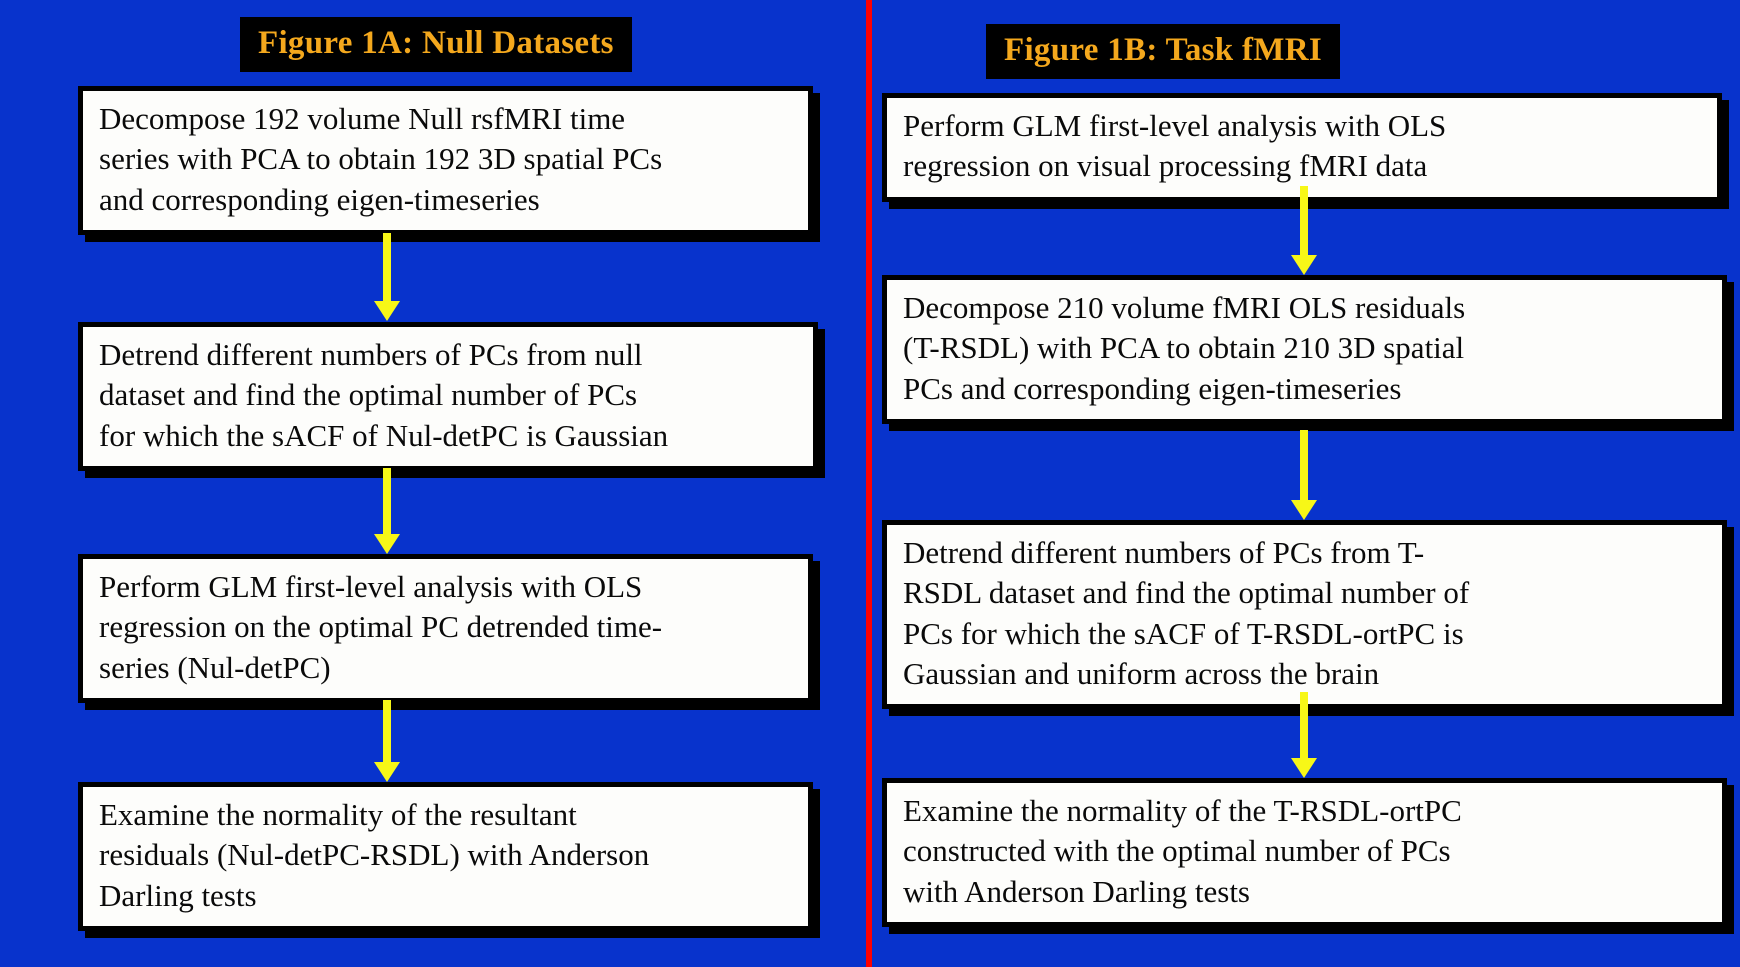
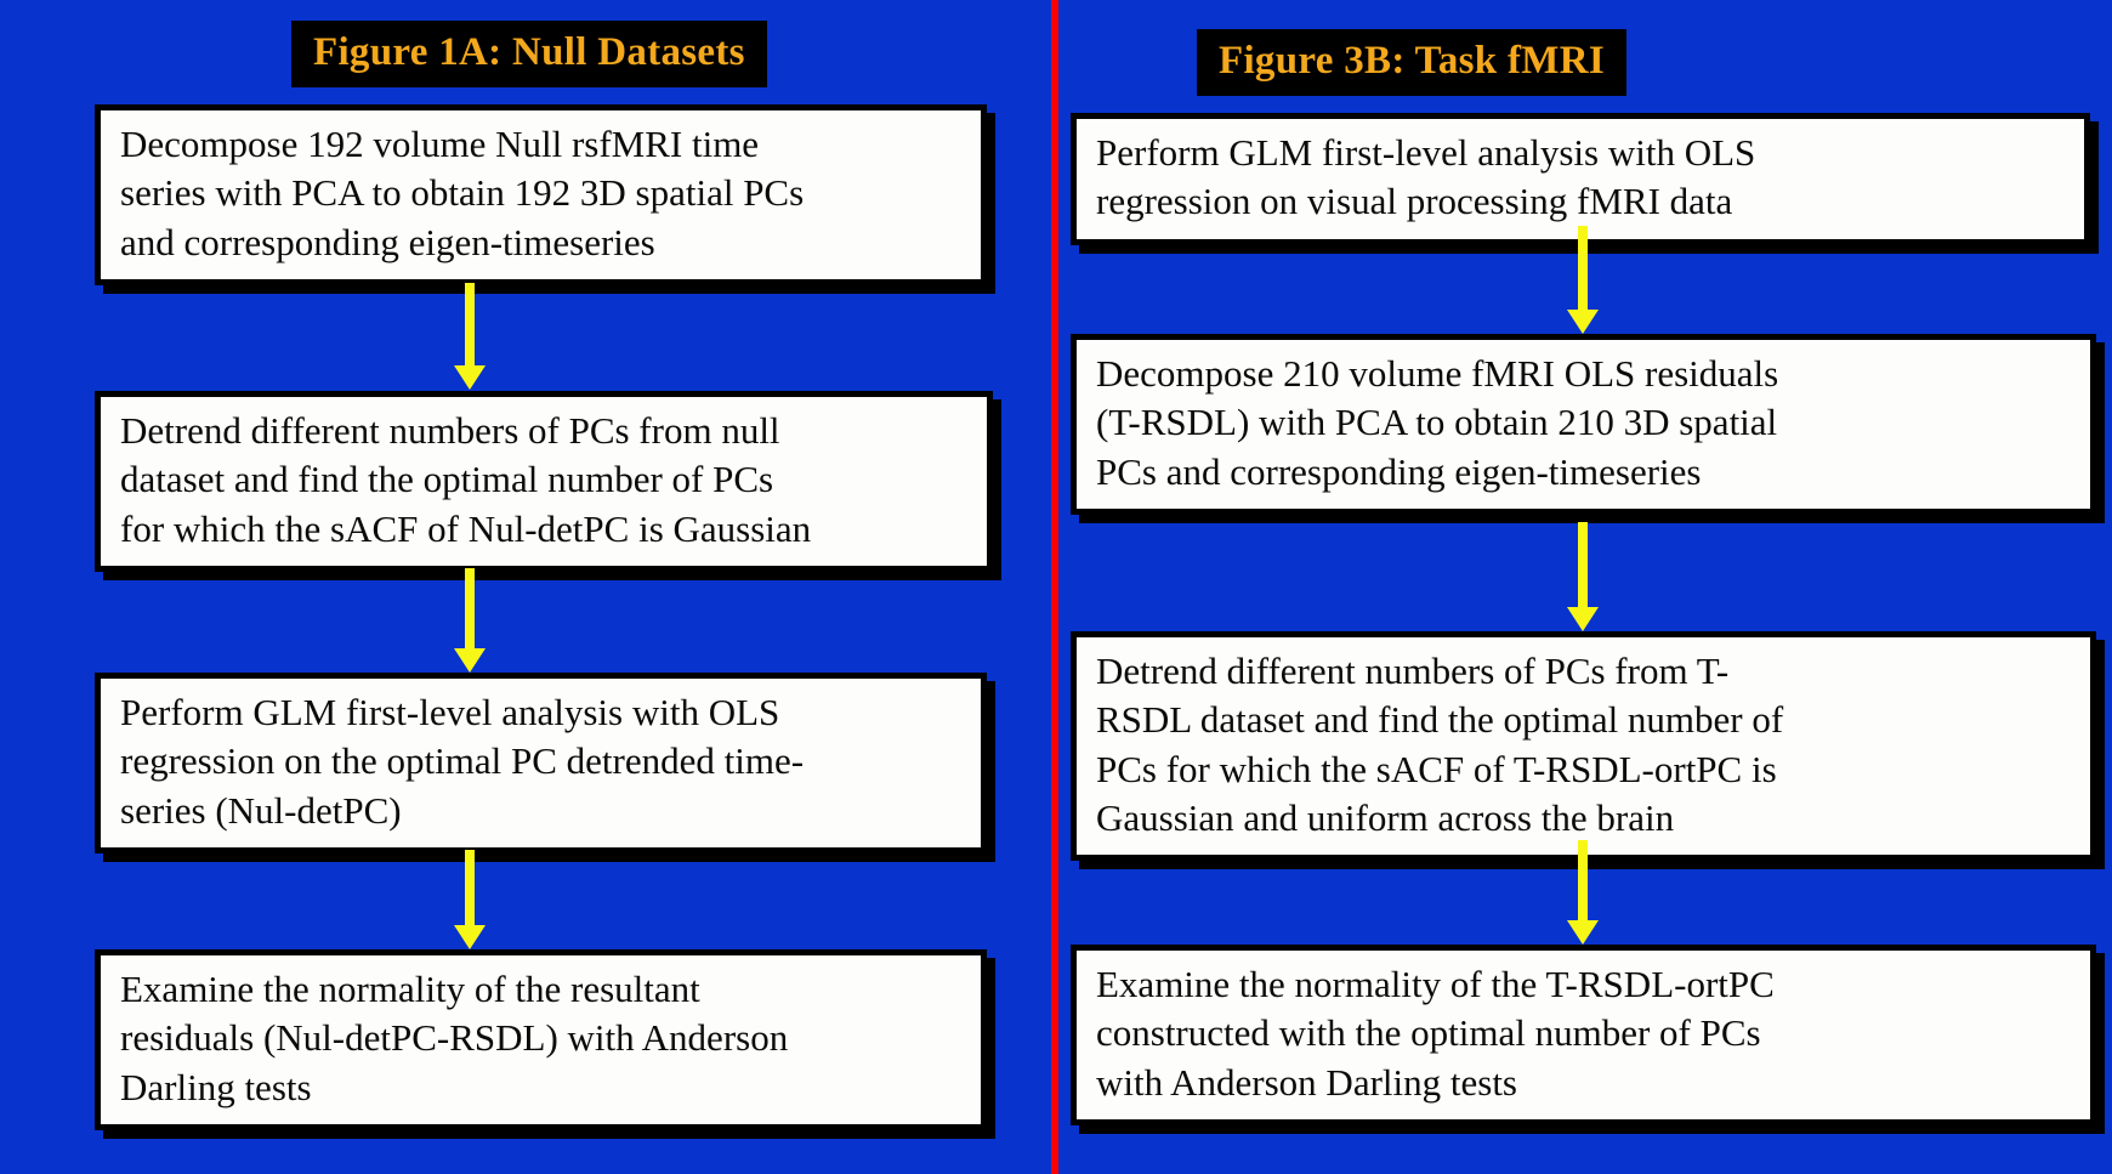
  Figure 1A: Null Datasets
  Decompose 192 volume Null rsfMRI time
  series with PCA to obtain 192 3D spatial PCs
  and corresponding eigen-timeseries
  Detrend different numbers of PCs from null
  dataset and find the optimal number of PCs
  for which the sACF of Nul-detPC is Gaussian
  Perform GLM first-level analysis with OLS
  regression on the optimal PC detrended time-
  series (Nul-detPC)
  Examine the normality of the resultant
  residuals (Nul-detPC-RSDL) with Anderson
  Darling tests
- Figure 1B: Task fMRI
+ Figure 3B: Task fMRI
  Perform GLM first-level analysis with OLS
  regression on visual processing fMRI data
  Decompose 210 volume fMRI OLS residuals
  (T-RSDL) with PCA to obtain 210 3D spatial
  PCs and corresponding eigen-timeseries
  Detrend different numbers of PCs from T-
  RSDL dataset and find the optimal number of
  PCs for which the sACF of T-RSDL-ortPC is
  Gaussian and uniform across the brain
  Examine the normality of the T-RSDL-ortPC
  constructed with the optimal number of PCs
  with Anderson Darling tests
